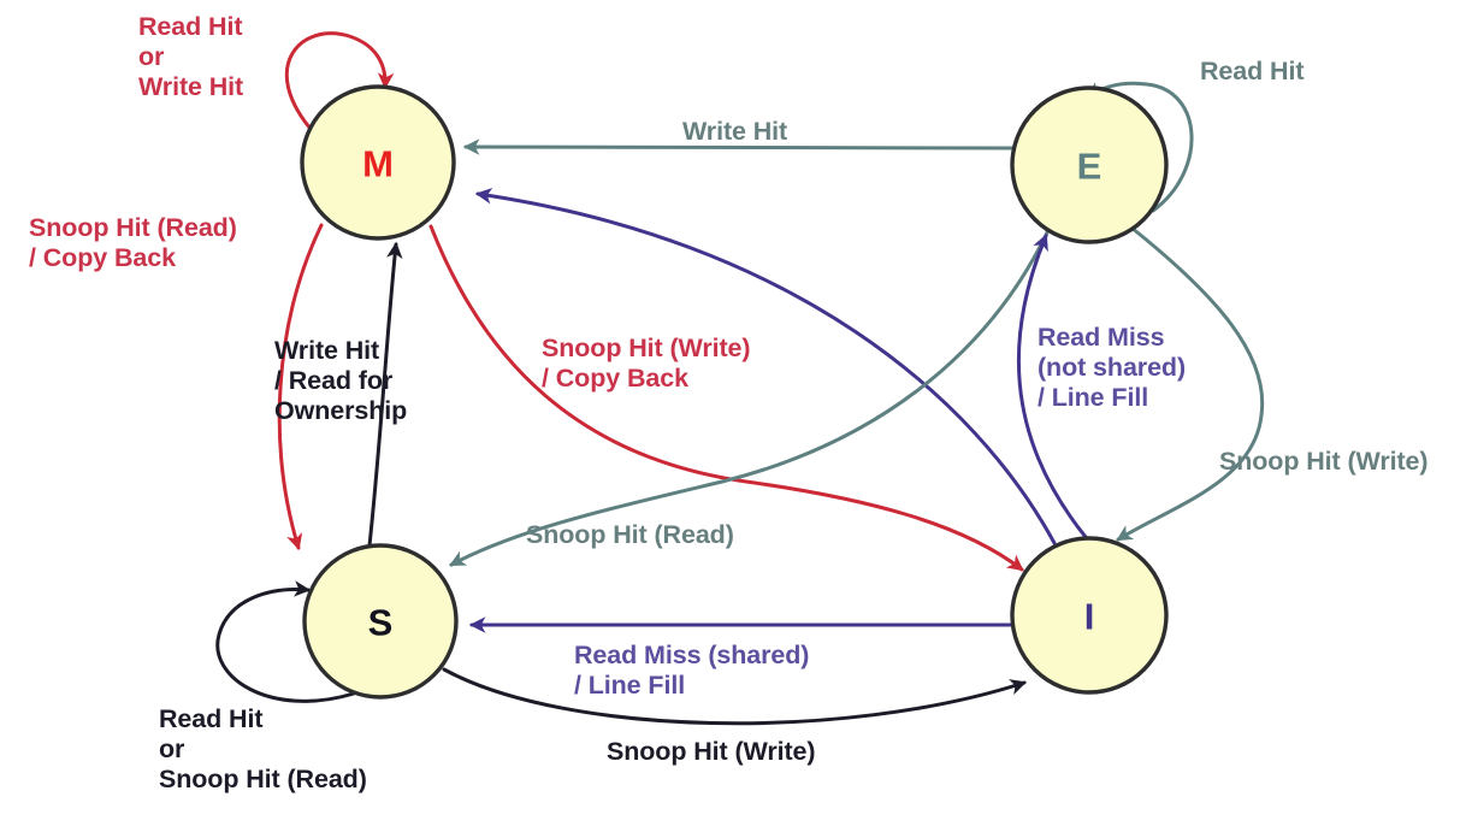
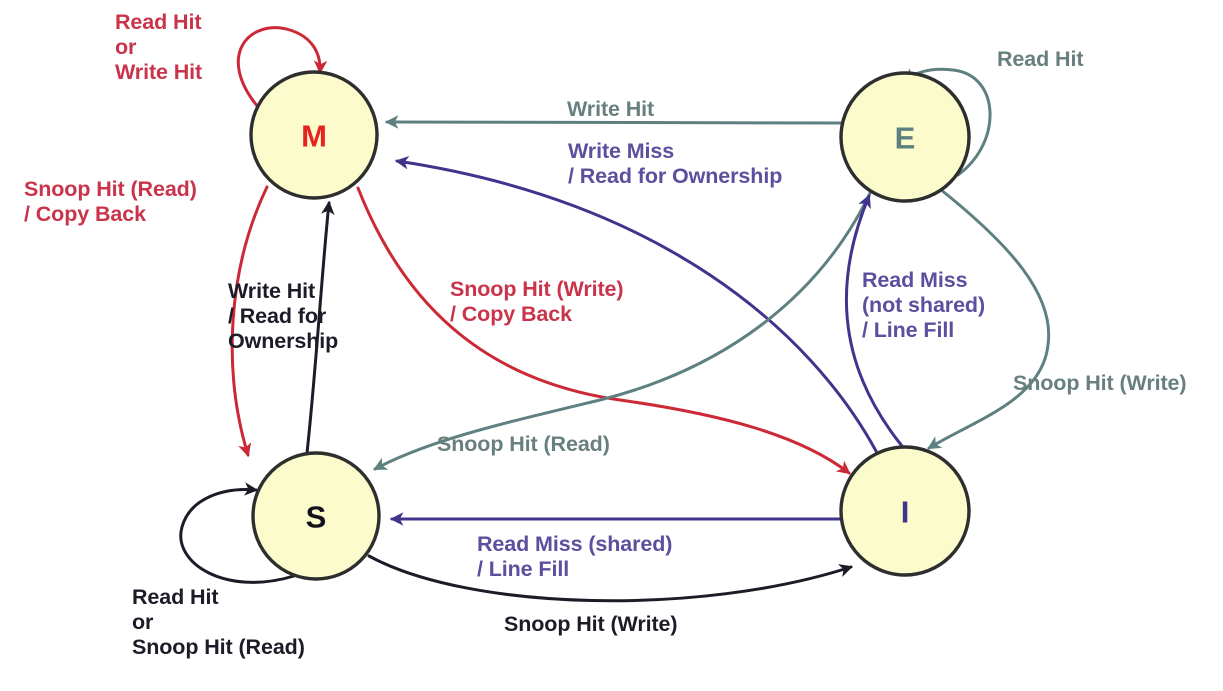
  M
  E
  S
  I
  Read Hit
  or
  Write Hit
  Snoop Hit (Read)
  / Copy Back
  Write Hit
  / Read for
  Ownership
  Snoop Hit (Write)
  / Copy Back
  Write Hit
  Read Hit
+ Write Miss
+ / Read for Ownership
  Read Miss
  (not shared)
  / Line Fill
  Snoop Hit (Write)
  Snoop Hit (Read)
  Read Miss (shared)
  / Line Fill
  Snoop Hit (Write)
  Read Hit
  or
  Snoop Hit (Read)
